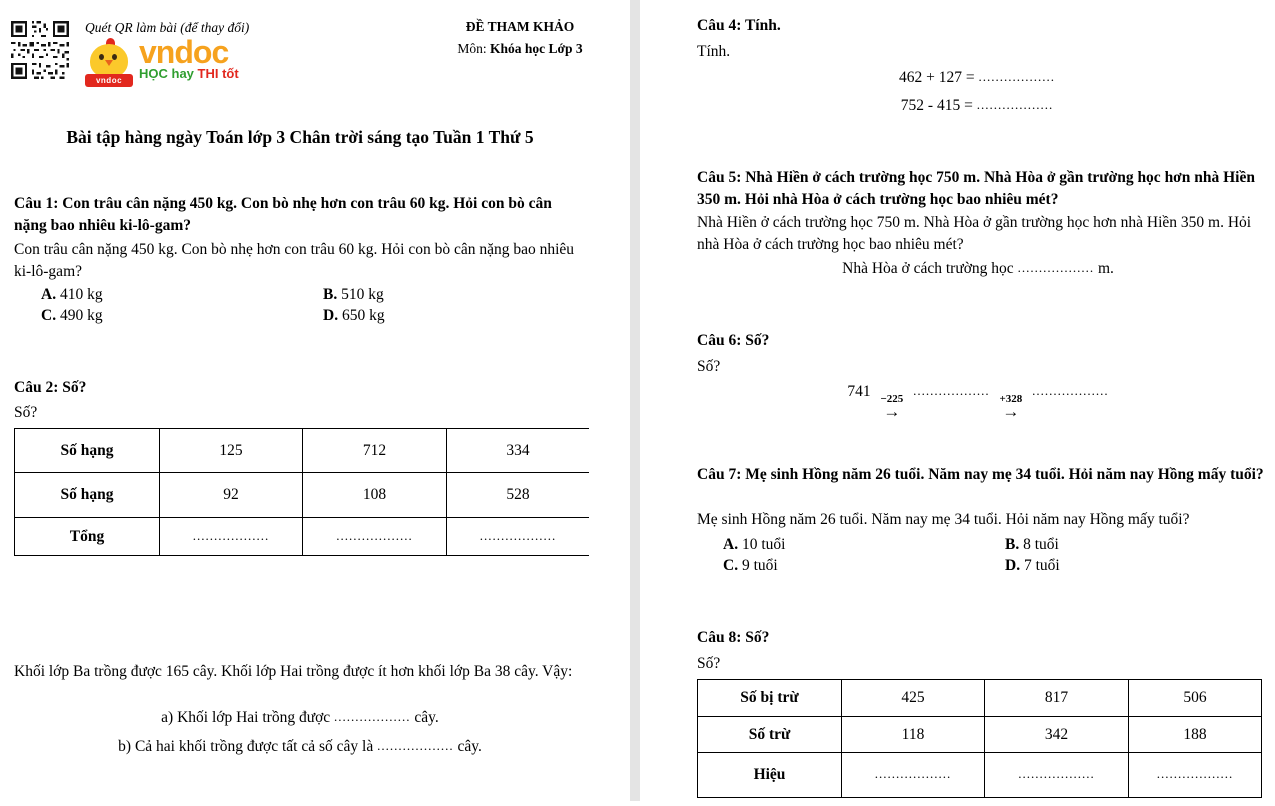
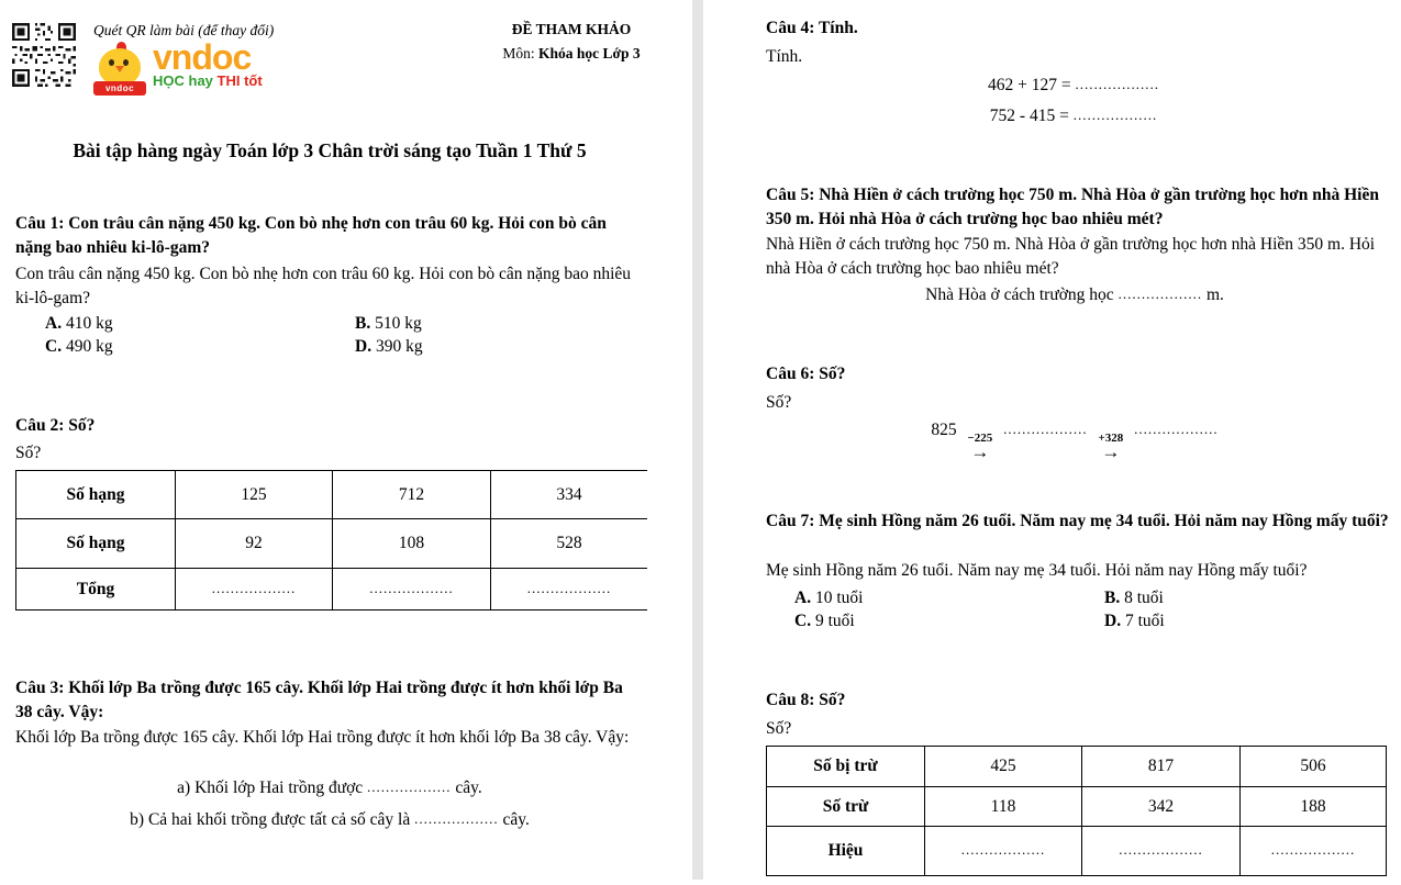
  Quét QR làm bài (để thay đổi)
  vndoc
  vndoc
  HỌC hay THI tốt
  ĐỀ THAM KHẢO
  Môn: Khóa học Lớp 3
  Bài tập hàng ngày Toán lớp 3 Chân trời sáng tạo Tuần 1 Thứ 5
  Câu 1: Con trâu cân nặng 450 kg. Con bò nhẹ hơn con trâu 60 kg. Hỏi con bò cân nặng bao nhiêu ki-lô-gam?
  Con trâu cân nặng 450 kg. Con bò nhẹ hơn con trâu 60 kg. Hỏi con bò cân nặng bao nhiêu ki-lô-gam?
  A. 410 kg
  B. 510 kg
  C. 490 kg
- D. 650 kg
+ D. 390 kg
  Câu 2: Số?
  Số?
  Số hạng	125	712	334
  Số hạng	92	108	528
  Tổng	..................	..................	..................
+ Câu 3: Khối lớp Ba trồng được 165 cây. Khối lớp Hai trồng được ít hơn khối lớp Ba 38 cây. Vậy:
  Khối lớp Ba trồng được 165 cây. Khối lớp Hai trồng được ít hơn khối lớp Ba 38 cây. Vậy:
  a) Khối lớp Hai trồng được .................. cây.
  b) Cả hai khối trồng được tất cả số cây là .................. cây.
  Câu 4: Tính.
  Tính.
  462 + 127 = ..................
  752 - 415 = ..................
  Câu 5: Nhà Hiền ở cách trường học 750 m. Nhà Hòa ở gần trường học hơn nhà Hiền 350 m. Hỏi nhà Hòa ở cách trường học bao nhiêu mét?
  Nhà Hiền ở cách trường học 750 m. Nhà Hòa ở gần trường học hơn nhà Hiền 350 m. Hỏi nhà Hòa ở cách trường học bao nhiêu mét?
  Nhà Hòa ở cách trường học .................. m.
  Câu 6: Số?
  Số?
- 741
+ 825
  −225
  →
  ..................
  +328
  →
  ..................
  Câu 7: Mẹ sinh Hồng năm 26 tuổi. Năm nay mẹ 34 tuổi. Hỏi năm nay Hồng mấy tuổi?
  Mẹ sinh Hồng năm 26 tuổi. Năm nay mẹ 34 tuổi. Hỏi năm nay Hồng mấy tuổi?
  A. 10 tuổi
  B. 8 tuổi
  C. 9 tuổi
  D. 7 tuổi
  Câu 8: Số?
  Số?
  Số bị trừ	425	817	506
  Số trừ	118	342	188
  Hiệu	..................	..................	..................
